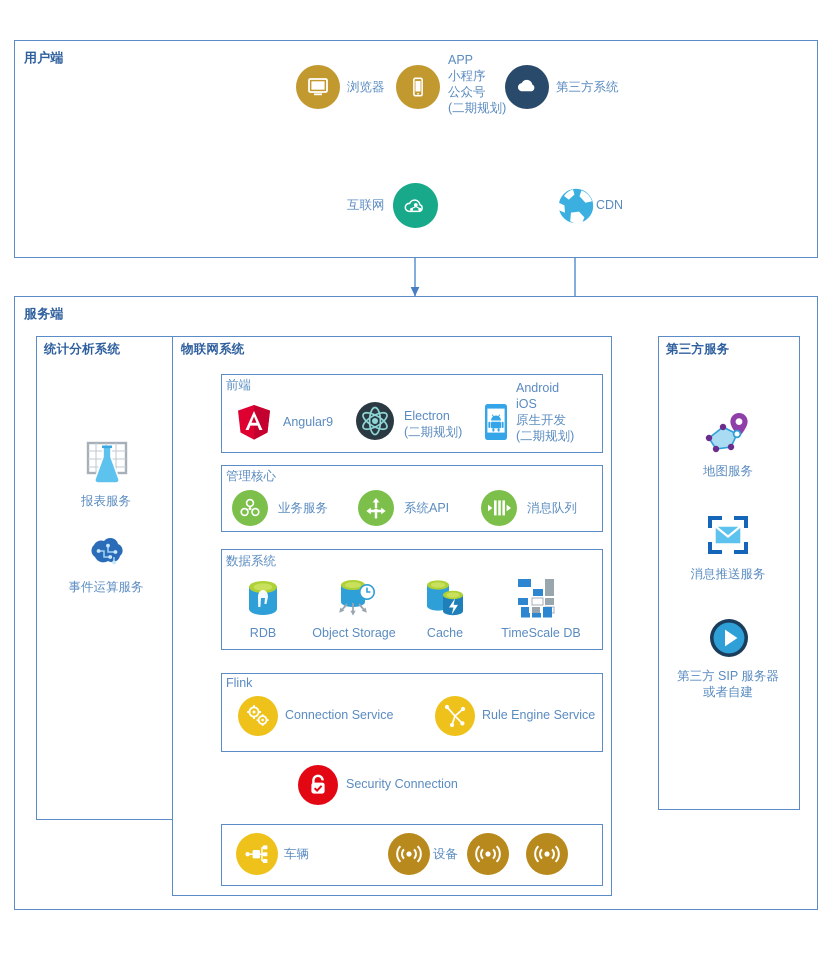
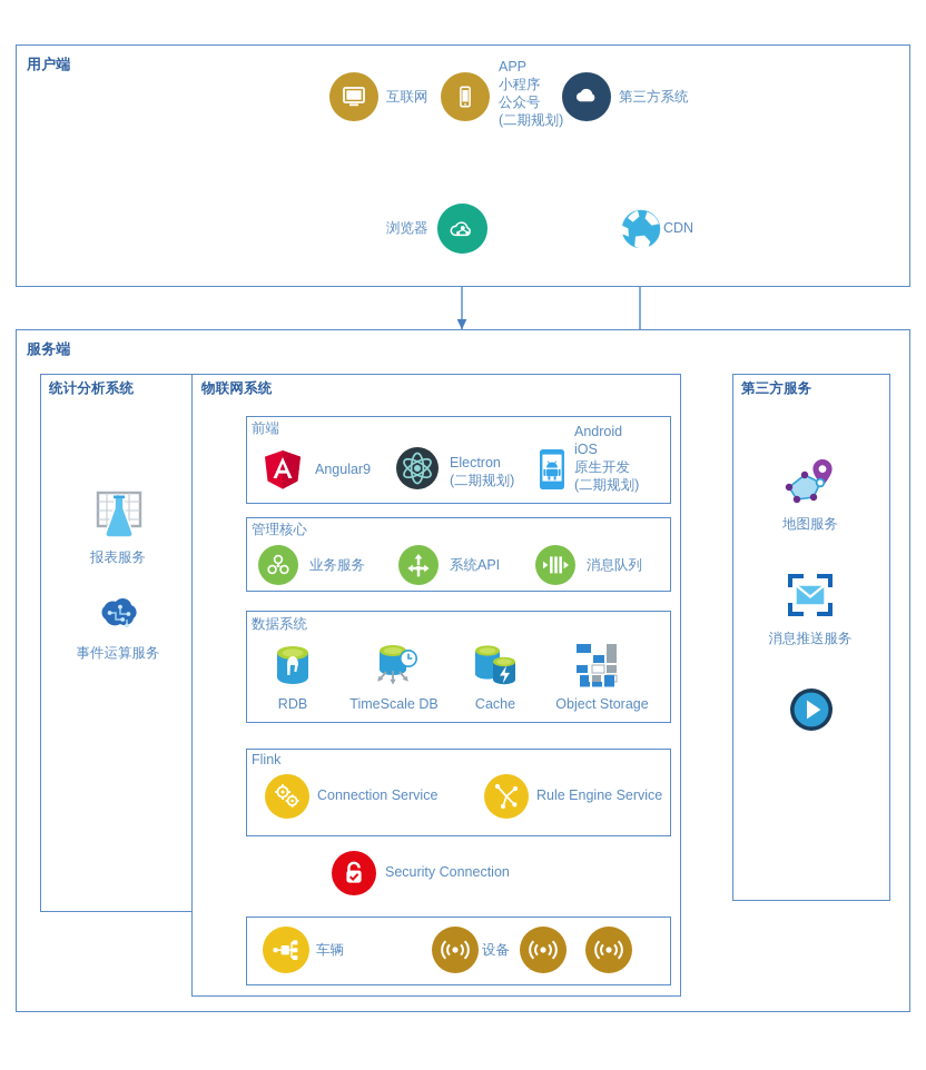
  用户端
- 浏览器
+ 互联网
  APP
  小程序
  公众号
  (二期规划)
  第三方系统
- 互联网
+ 浏览器
  CDN
  服务端
  统计分析系统
  报表服务
  事件运算服务
  物联网系统
  前端
  Angular9
  Electron
  (二期规划)
  Android
  iOS
  原生开发
  (二期规划)
  管理核心
  业务服务
  系统API
  消息队列
  数据系统
  RDB
- Object Storage
+ TimeScale DB
  Cache
- TimeScale DB
+ Object Storage
  Flink
  Connection Service
  Rule Engine Service
  Security Connection
  车辆
  设备
  第三方服务
  地图服务
  消息推送服务
- 第三方 SIP 服务器
- 或者自建
